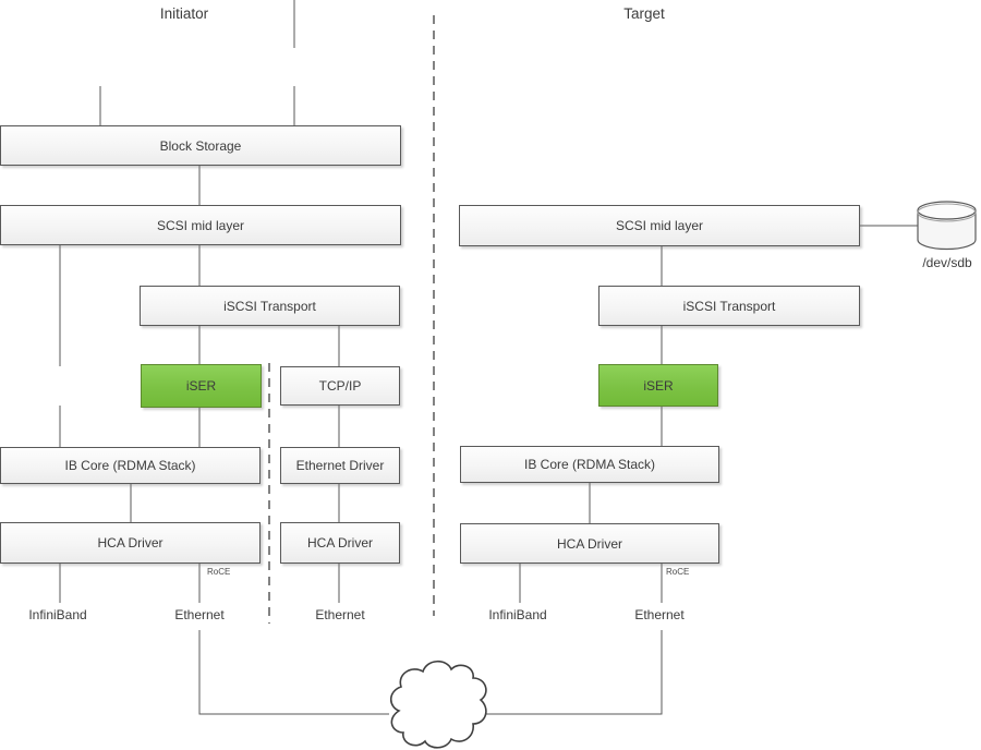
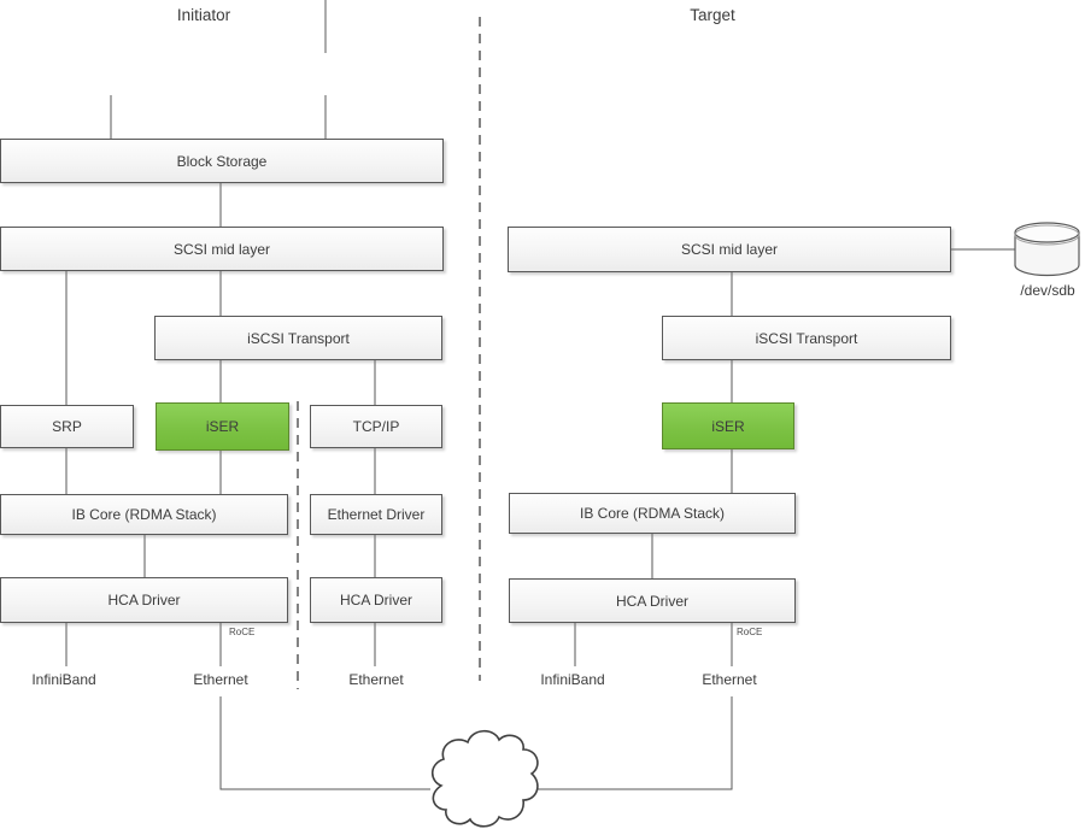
  Initiator
  Target
  Block Storage
  SCSI mid layer
  iSCSI Transport
+ SRP
  iSER
  TCP/IP
  IB Core (RDMA Stack)
  Ethernet Driver
  HCA Driver
  HCA Driver
  SCSI mid layer
  iSCSI Transport
  iSER
  IB Core (RDMA Stack)
  HCA Driver
  RoCE
  RoCE
  InfiniBand
  Ethernet
  Ethernet
  InfiniBand
  Ethernet
  /dev/sdb
